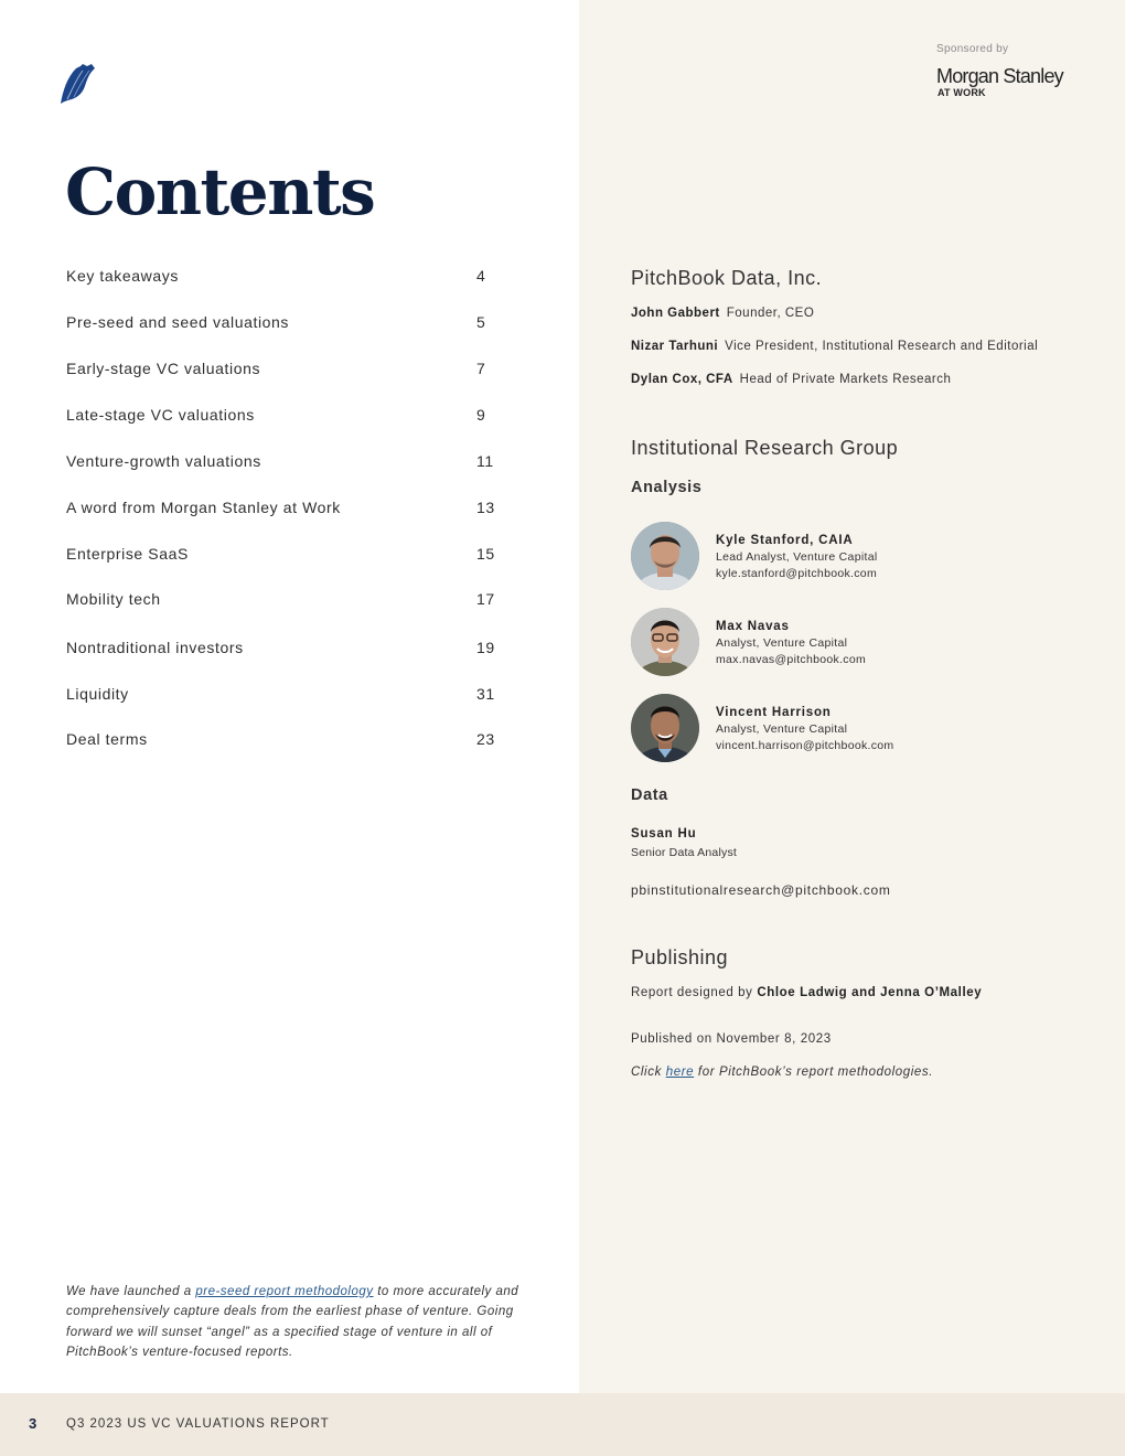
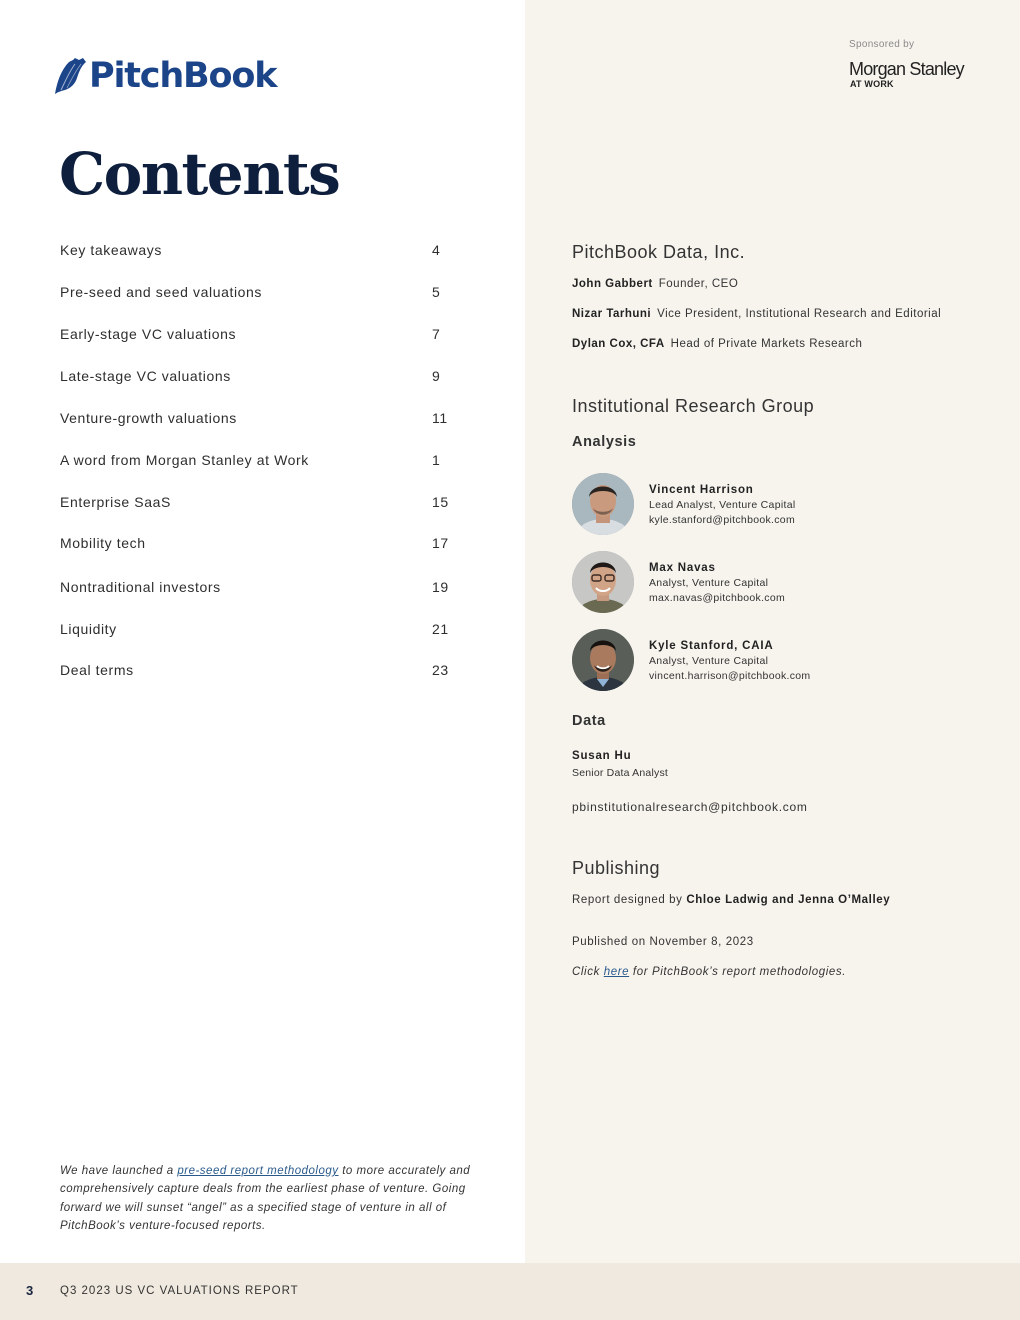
+ PitchBook
  Contents
  Key takeaways
  4
  Pre-seed and seed valuations
  5
  Early-stage VC valuations
  7
  Late-stage VC valuations
  9
  Venture-growth valuations
  11
  A word from Morgan Stanley at Work
- 13
+ 1
  Enterprise SaaS
  15
  Mobility tech
  17
  Nontraditional investors
  19
  Liquidity
- 31
+ 21
  Deal terms
  23
  We have launched a pre-seed report methodology to more accurately and comprehensively capture deals from the earliest phase of venture. Going forward we will sunset “angel” as a specified stage of venture in all of PitchBook’s venture-focused reports.
  Sponsored by
  Morgan Stanley
  AT WORK
  PitchBook Data, Inc.
  John Gabbert Founder, CEO
  Nizar Tarhuni Vice President, Institutional Research and Editorial
  Dylan Cox, CFA Head of Private Markets Research
  Institutional Research Group
  Analysis
- Kyle Stanford, CAIA
+ Vincent Harrison
  Lead Analyst, Venture Capital
  kyle.stanford@pitchbook.com
  Max Navas
  Analyst, Venture Capital
  max.navas@pitchbook.com
- Vincent Harrison
+ Kyle Stanford, CAIA
  Analyst, Venture Capital
  vincent.harrison@pitchbook.com
  Data
  Susan Hu
  Senior Data Analyst
  pbinstitutionalresearch@pitchbook.com
  Publishing
  Report designed by Chloe Ladwig and Jenna O’Malley
  Published on November 8, 2023
  Click here for PitchBook’s report methodologies.
  3
  Q3 2023 US VC VALUATIONS REPORT
